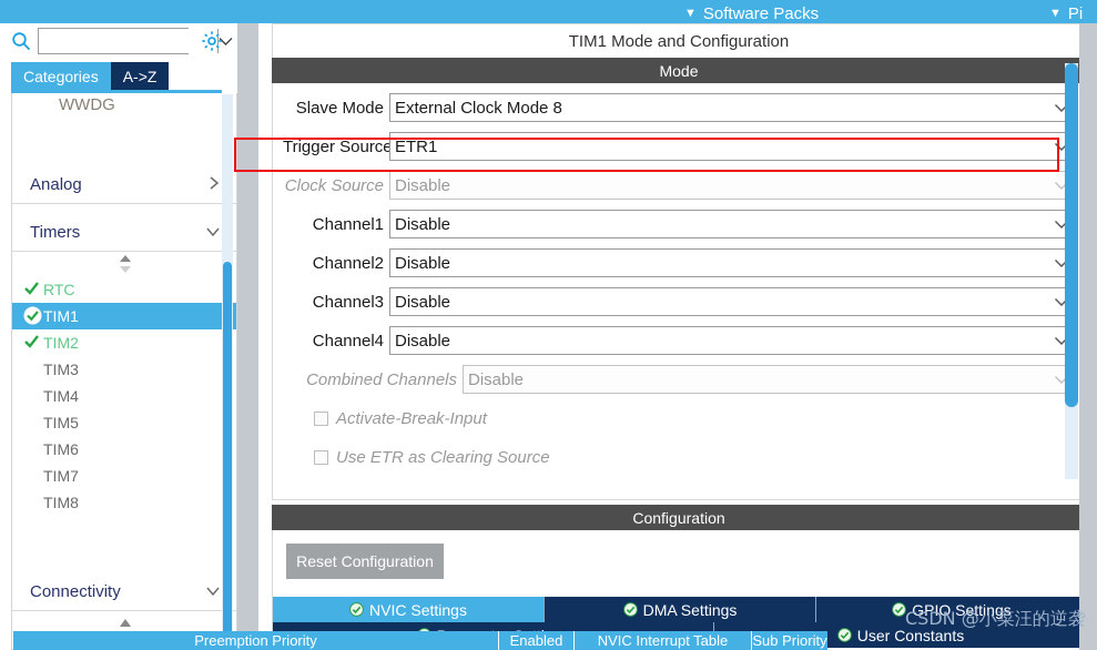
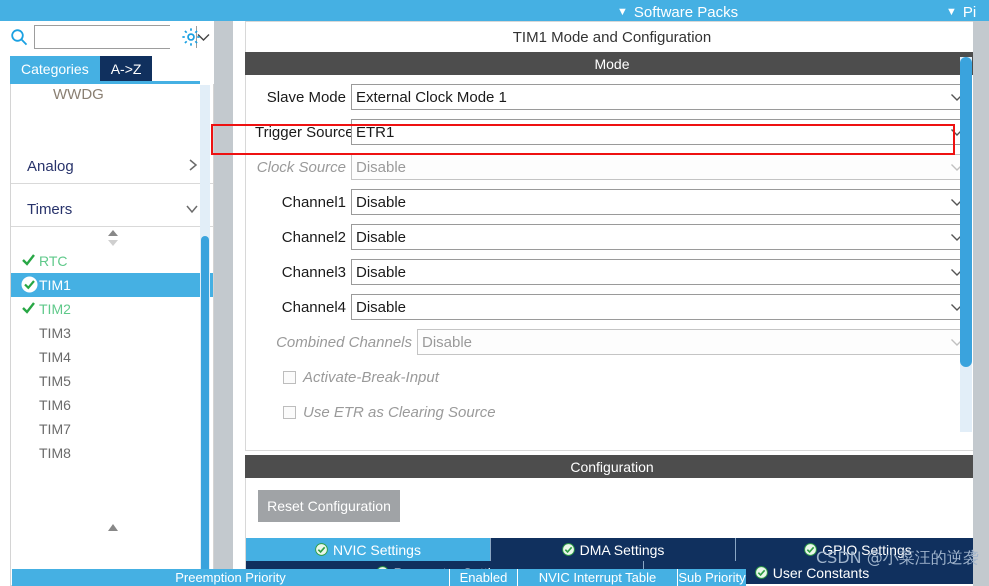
  ▼
  Software Packs
  ▼
  Pi
  Categories
  A->Z
  WWDG
  Analog
  Timers
  RTC
  TIM1
  TIM2
  TIM3
  TIM4
  TIM5
  TIM6
  TIM7
  TIM8
- Connectivity
  TIM1 Mode and Configuration
  Mode
  Slave Mode
- External Clock Mode 8
+ External Clock Mode 1
  Trigger Source
  ETR1
  Clock Source
  Disable
  Channel1
  Disable
  Channel2
  Disable
  Channel3
  Disable
  Channel4
  Disable
  Combined Channels
  Disable
  Activate-Break-Input
  Use ETR as Clearing Source
  Configuration
  Reset Configuration
  NVIC Settings
  DMA Settings
  GPIO Settings
  User Constants
  Preemption Priority
  Enabled
  NVIC Interrupt Table
  Sub Priority
  CSDN @小菜汪的逆袭
